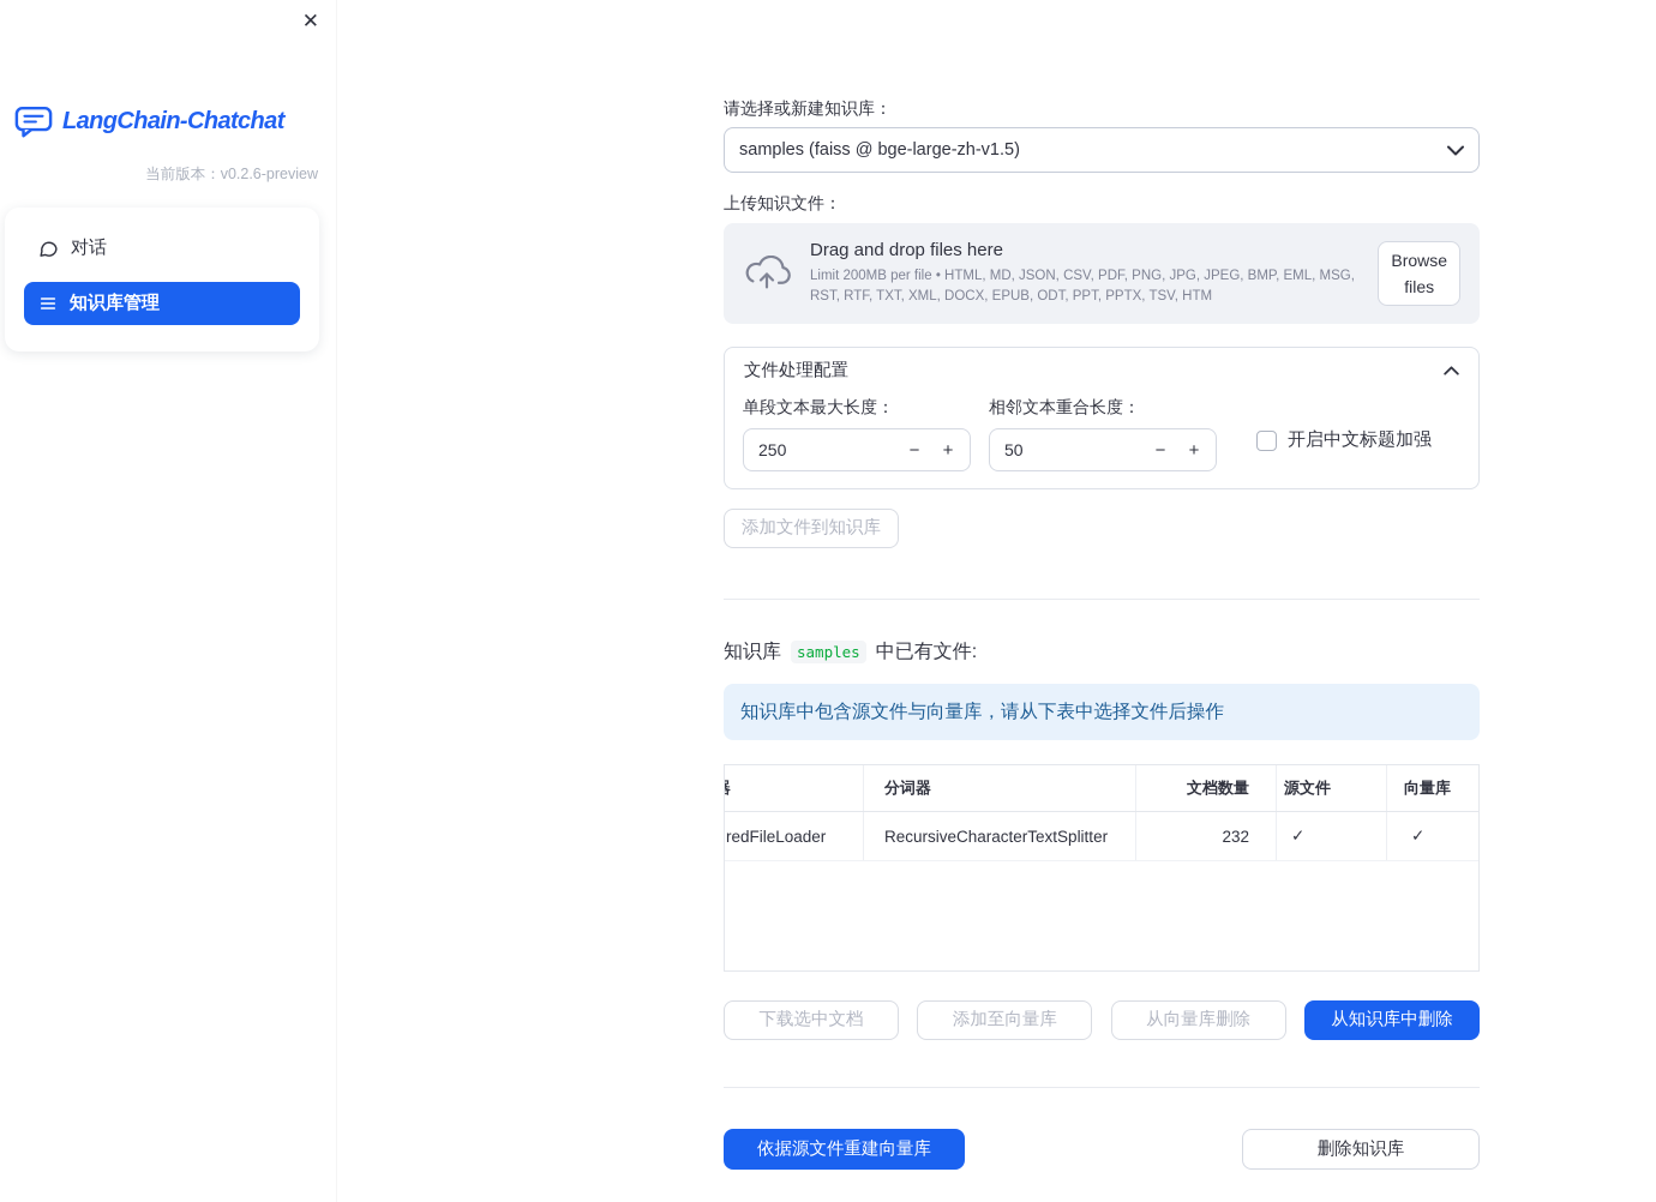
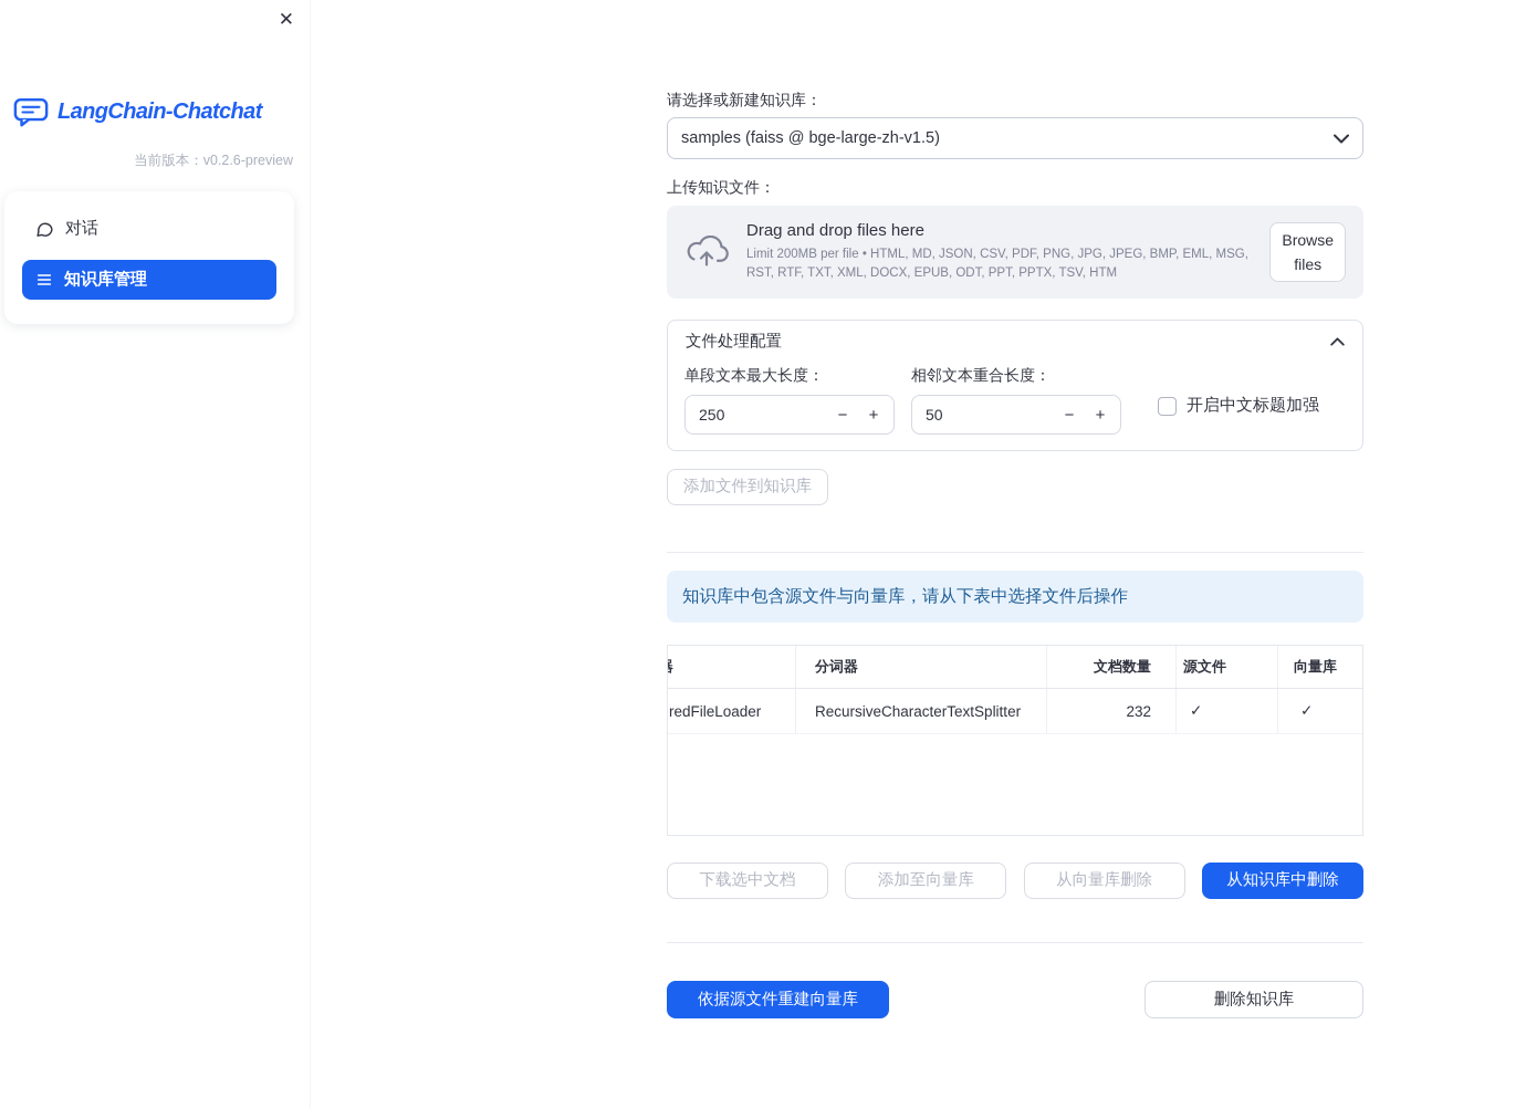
  ✕
  LangChain-Chatchat
  当前版本：v0.2.6-preview
  对话
  知识库管理
  请选择或新建知识库：
  samples (faiss @ bge-large-zh-v1.5)
  上传知识文件：
  Drag and drop files here
  Limit 200MB per file • HTML, MD, JSON, CSV, PDF, PNG, JPG, JPEG, BMP, EML, MSG, RST, RTF, TXT, XML, DOCX, EPUB, ODT, PPT, PPTX, TSV, HTM
  Browse files
  文件处理配置
  单段文本最大长度：
  250
  −
  +
  相邻文本重合长度：
  50
  −
  +
  开启中文标题加强
  添加文件到知识库
- 知识库
- samples
- 中已有文件:
  知识库中包含源文件与向量库，请从下表中选择文件后操作
  分词器
  文档数量
  源文件
  向量库
  redFileLoader
  RecursiveCharacterTextSplitter
  232
  ✓
  ✓
  下载选中文档
  添加至向量库
  从向量库删除
  从知识库中删除
  依据源文件重建向量库
  删除知识库
